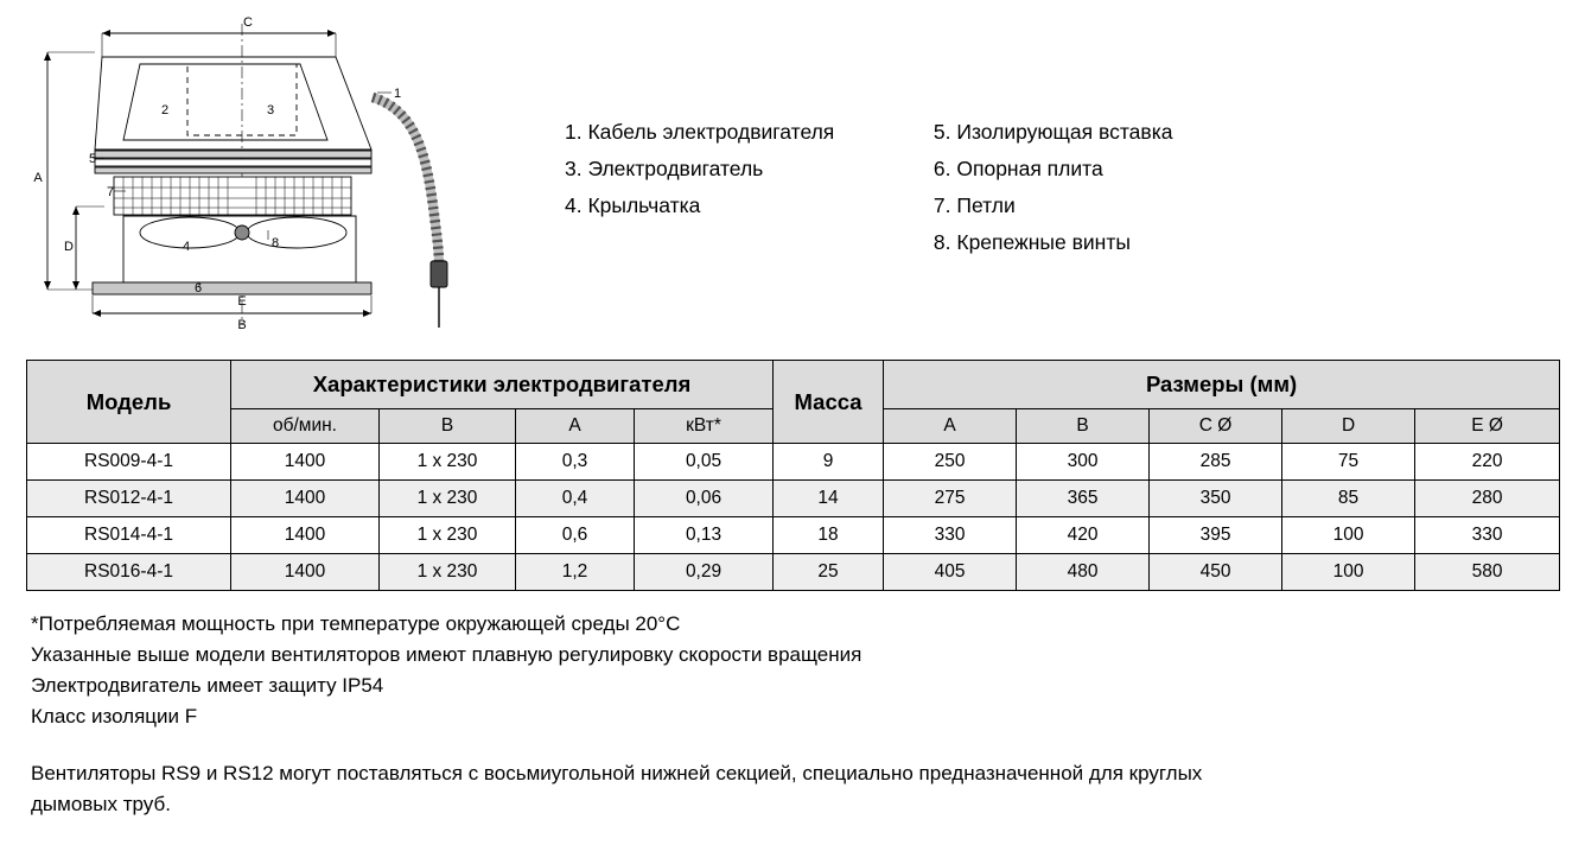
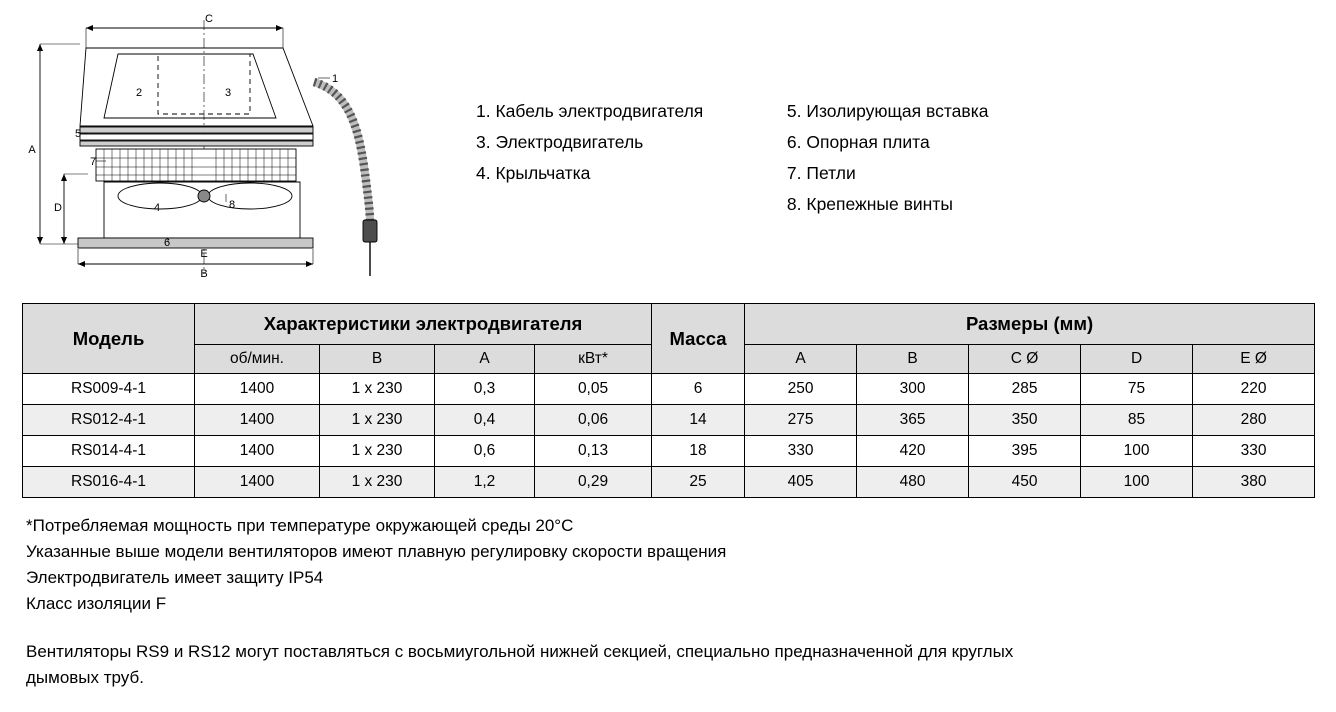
  C
  A
  D
  E
  B
  1
  2
  3
  4
  5
  6
  7
  8
  1. Кабель электродвигателя
  3. Электродвигатель
  4. Крыльчатка
  5. Изолирующая вставка
  6. Опорная плита
  7. Петли
  8. Крепежные винты
  Модель	Характеристики электродвигателя	Масса	Размеры (мм)
  об/мин.	B	A	кВт*	A	B	C Ø	D	E Ø
- RS009-4-1	1400	1 x 230	0,3	0,05	9	250	300	285	75	220
+ RS009-4-1	1400	1 x 230	0,3	0,05	6	250	300	285	75	220
  RS012-4-1	1400	1 x 230	0,4	0,06	14	275	365	350	85	280
  RS014-4-1	1400	1 x 230	0,6	0,13	18	330	420	395	100	330
- RS016-4-1	1400	1 x 230	1,2	0,29	25	405	480	450	100	580
+ RS016-4-1	1400	1 x 230	1,2	0,29	25	405	480	450	100	380
  *Потребляемая мощность при температуре окружающей среды 20°C
  Указанные выше модели вентиляторов имеют плавную регулировку скорости вращения
  Электродвигатель имеет защиту IP54
  Класс изоляции F
  Вентиляторы RS9 и RS12 могут поставляться с восьмиугольной нижней секцией, специально предназначенной для круглых дымовых труб.
